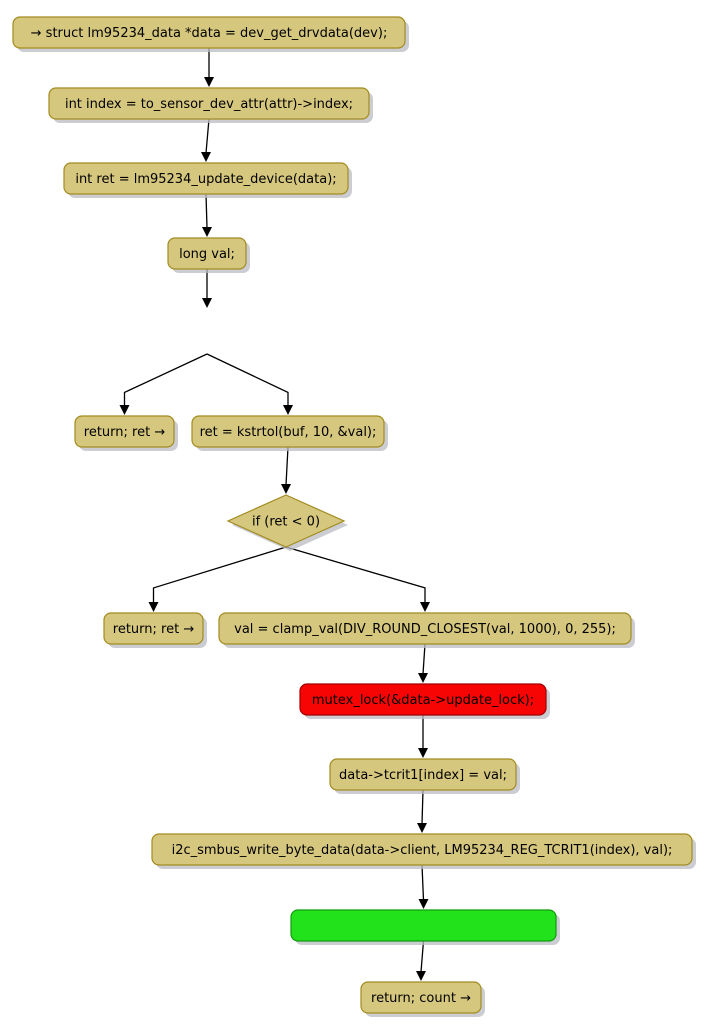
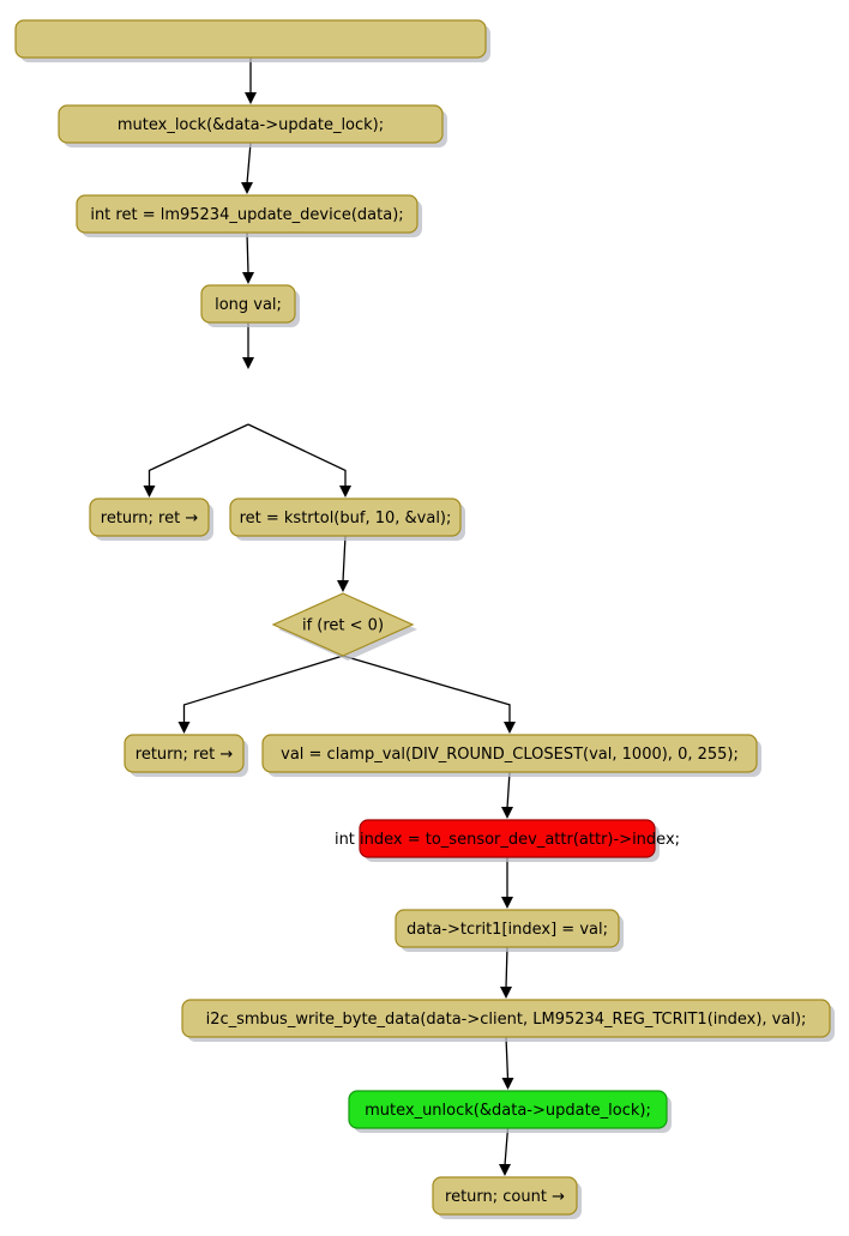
- → struct lm95234_data *data = dev_get_drvdata(dev);
- int index = to_sensor_dev_attr(attr)->index;
+ mutex_lock(&data->update_lock);
  int ret = lm95234_update_device(data);
  long val;
  return; ret →
  ret = kstrtol(buf, 10, &val);
  if (ret < 0)
  return; ret →
  val = clamp_val(DIV_ROUND_CLOSEST(val, 1000), 0, 255);
- mutex_lock(&data->update_lock);
+ int index = to_sensor_dev_attr(attr)->index;
  data->tcrit1[index] = val;
  i2c_smbus_write_byte_data(data->client, LM95234_REG_TCRIT1(index), val);
+ mutex_unlock(&data->update_lock);
  return; count →
